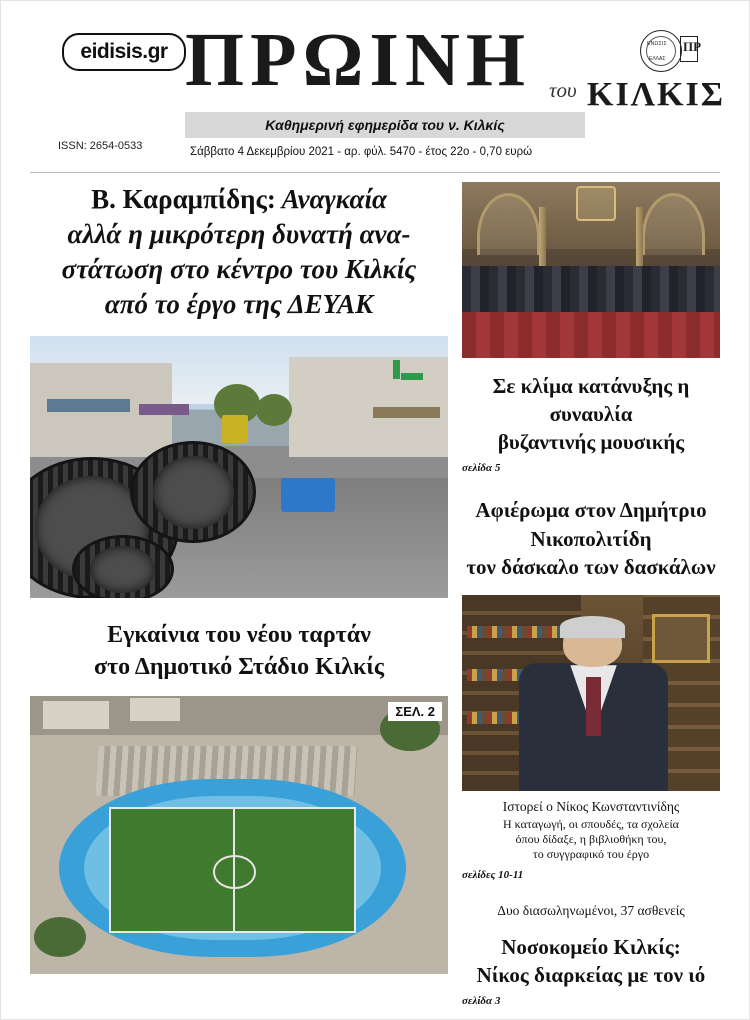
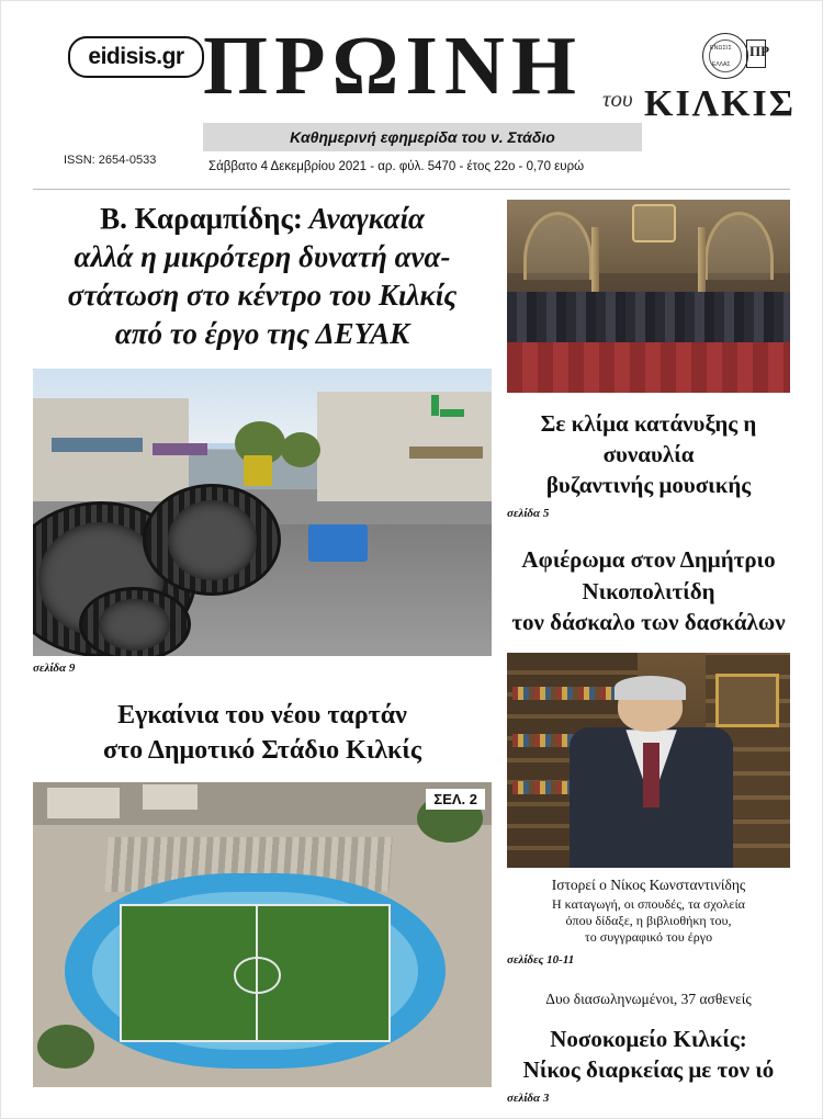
  eidisis.gr
  ΠΡΩΙΝΗ
  του
  ΚΙΛΚΙΣ
  ΠΡ
- Καθημερινή εφημερίδα του ν. Κιλκίς
+ Καθημερινή εφημερίδα του ν. Στάδιο
  ISSN: 2654-0533
  Σάββατο 4 Δεκεμβρίου 2021 - αρ. φύλ. 5470 - έτος 22ο - 0,70 ευρώ
  Β. Καραμπίδης: Αναγκαία
  αλλά η μικρότερη δυνατή ανα-
  στάτωση στο κέντρο του Κιλκίς
  από το έργο της ΔΕΥΑΚ
+ σελίδα 9
  Εγκαίνια του νέου ταρτάν
  στο Δημοτικό Στάδιο Κιλκίς
  ΣΕΛ. 2
  Σε κλίμα κατάνυξης η συναυλία
  βυζαντινής μουσικής
  σελίδα 5
  Αφιέρωμα στον Δημήτριο
  Νικοπολιτίδη
  τον δάσκαλο των δασκάλων
  Ιστορεί ο Νίκος Κωνσταντινίδης
  Η καταγωγή, οι σπουδές, τα σχολεία
  όπου δίδαξε, η βιβλιοθήκη του,
  το συγγραφικό του έργο
  σελίδες 10-11
  Δυο διασωληνωμένοι, 37 ασθενείς
  Νοσοκομείο Κιλκίς:
  Νίκος διαρκείας με τον ιό
  σελίδα 3
